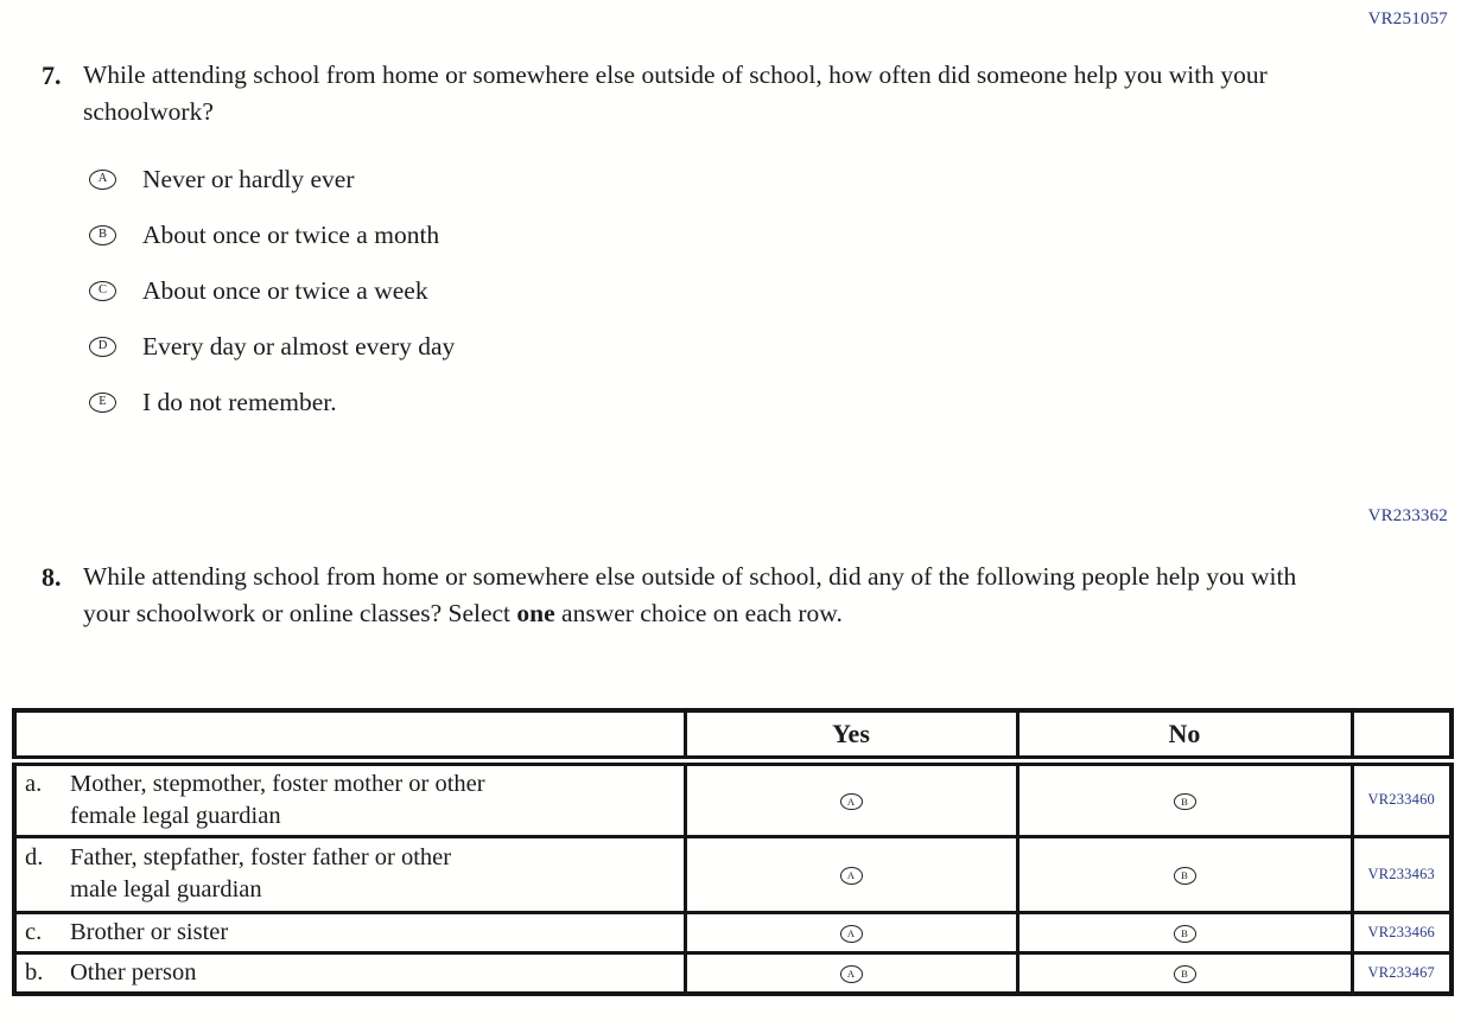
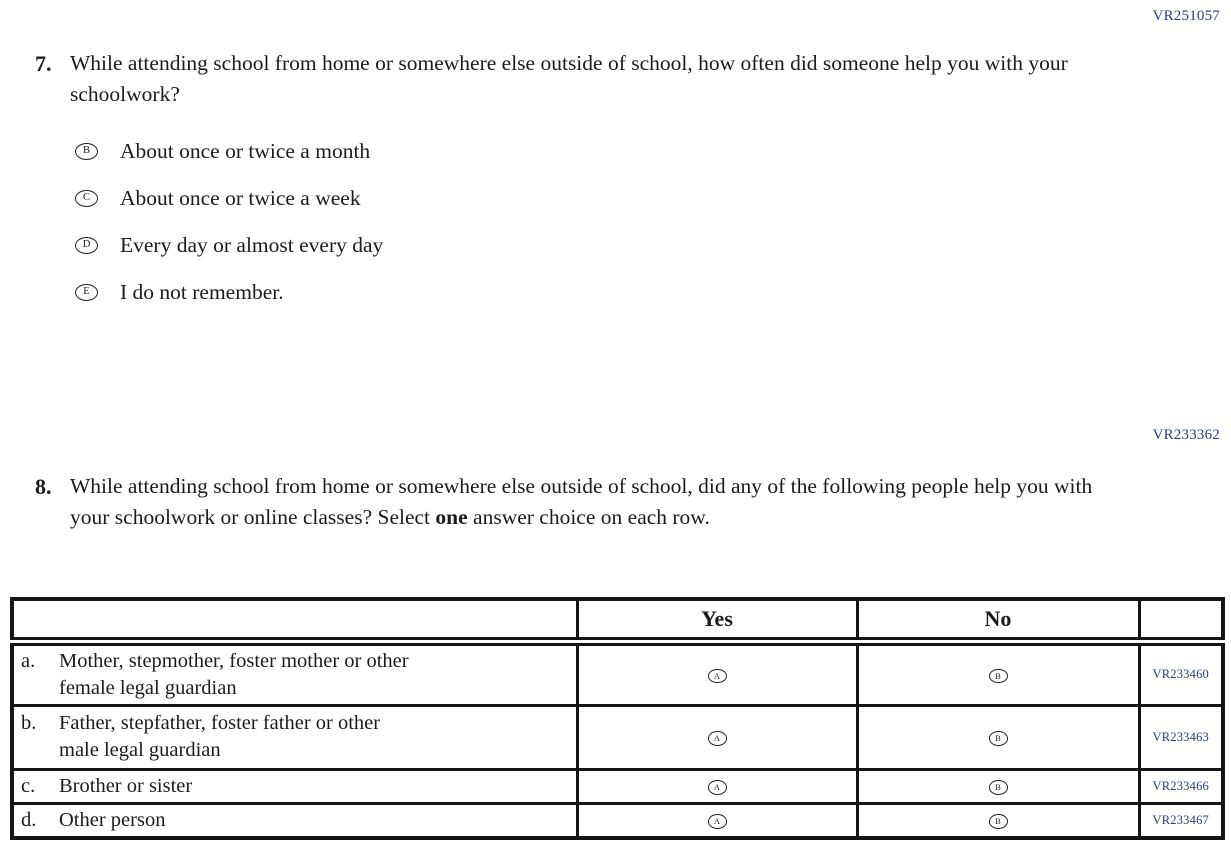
  VR251057
  7.
  While attending school from home or somewhere else outside of school, how often did someone help you with your schoolwork?
- A
- Never or hardly ever
  B
  About once or twice a month
  C
  About once or twice a week
  D
  Every day or almost every day
  E
  I do not remember.
  VR233362
  8.
  While attending school from home or somewhere else outside of school, did any of the following people help you with your schoolwork or online classes? Select one answer choice on each row.
  	Yes	No
  a. Mother, stepmother, foster mother or other female legal guardian	A	B	VR233460
- d. Father, stepfather, foster father or other male legal guardian	A	B	VR233463
+ b. Father, stepfather, foster father or other male legal guardian	A	B	VR233463
  c. Brother or sister	A	B	VR233466
- b. Other person	A	B	VR233467
+ d. Other person	A	B	VR233467
